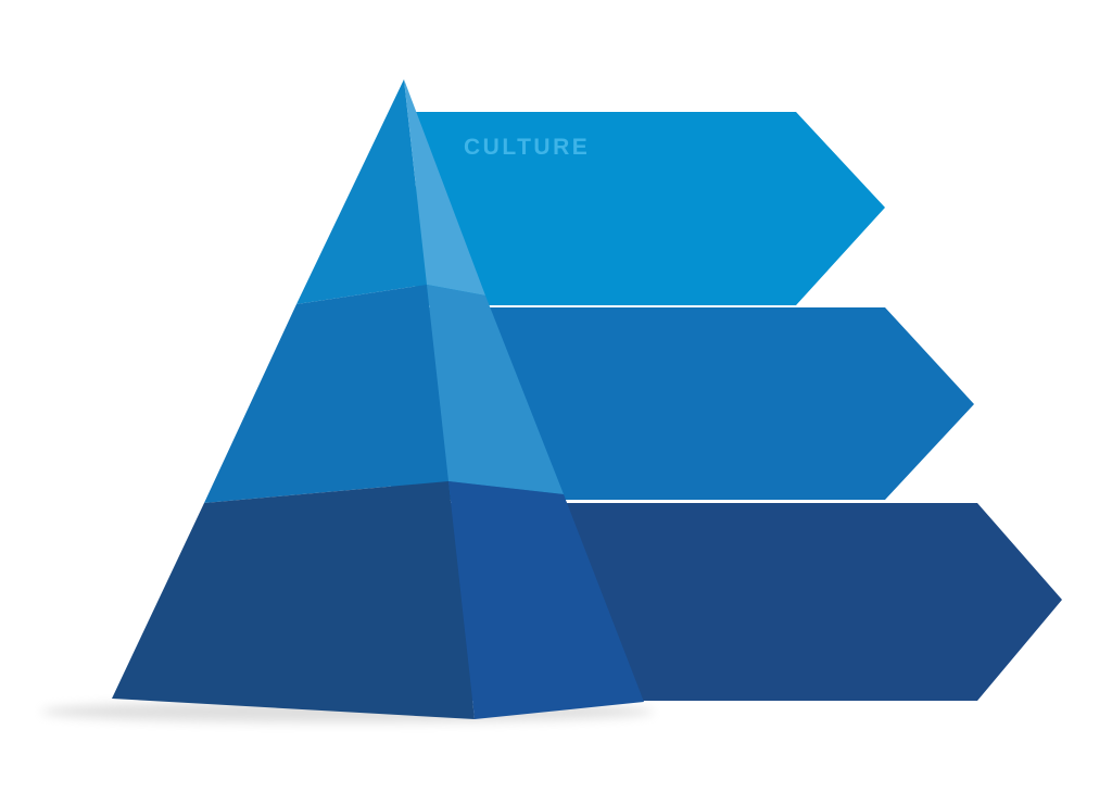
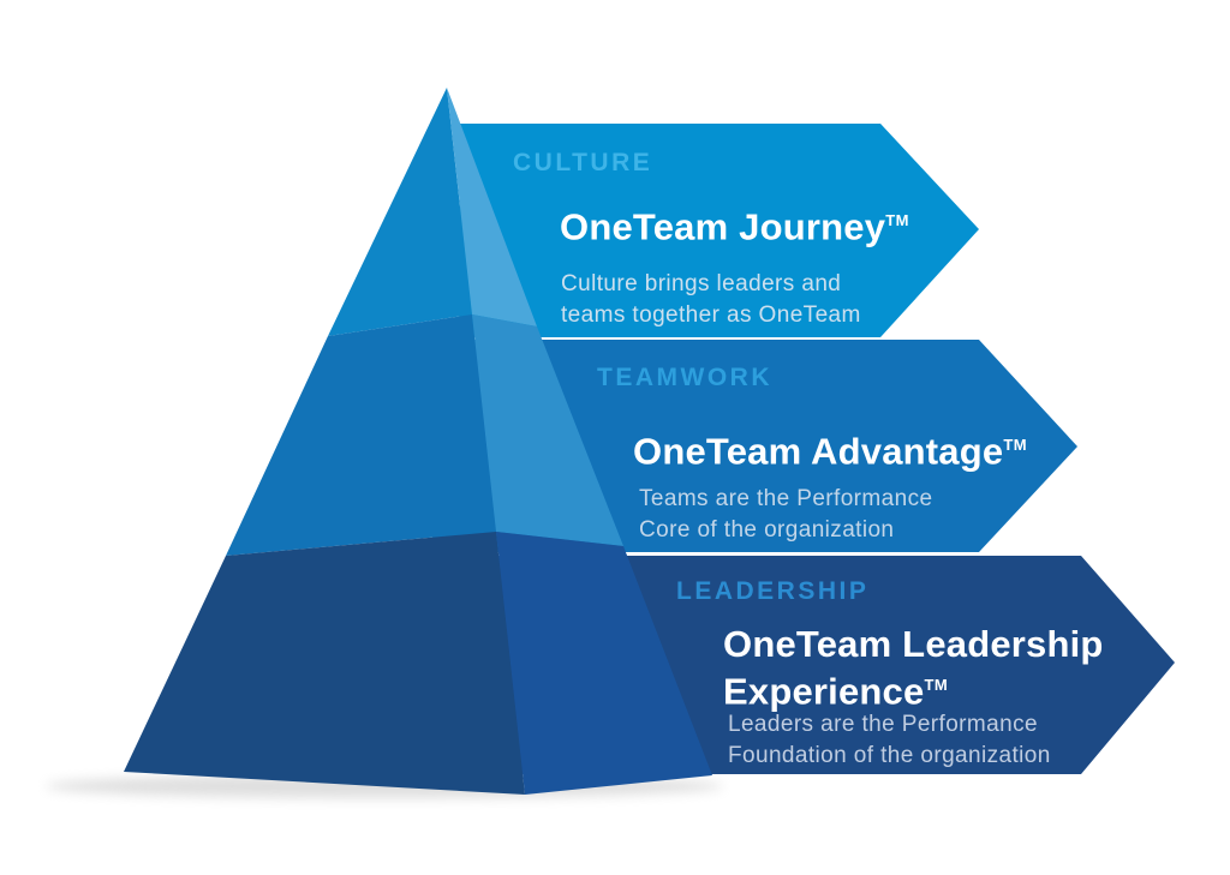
  CULTURE
+ OneTeam JourneyTM
+ Culture brings leaders and
+ teams together as OneTeam
+ TEAMWORK
+ OneTeam AdvantageTM
+ Teams are the Performance
+ Core of the organization
+ LEADERSHIP
+ OneTeam Leadership ExperienceTM
+ Leaders are the Performance
+ Foundation of the organization
